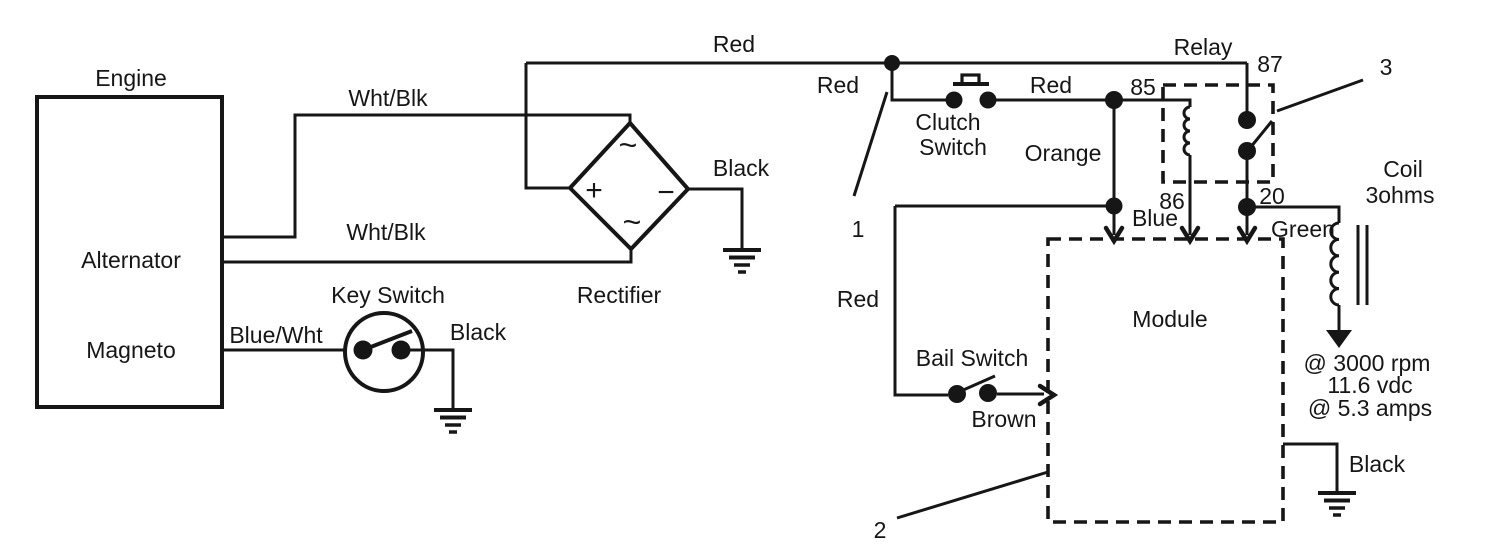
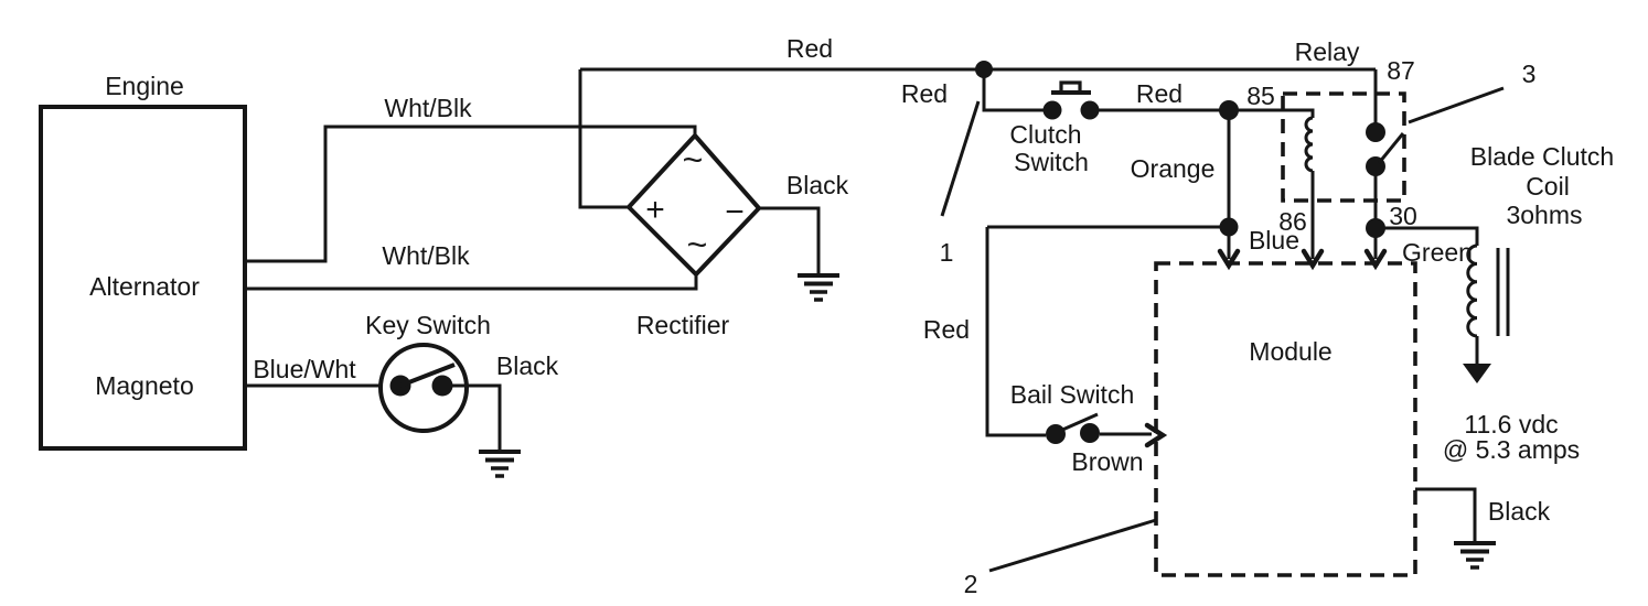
  Engine
  Alternator
  Magneto
  Wht/Blk
  Wht/Blk
  ~
  +
  −
  ~
  Rectifier
  Black
  Blue/Wht
  Key Switch
  Black
  Red
  Red
  1
  Clutch
  Switch
  Red
  85
  Orange
  Relay
  87
  86
- 20
+ 30
  3
  Blue
  Green
  Red
  Bail Switch
  Brown
  Module
  2
  Black
+ Blade Clutch
  Coil
  3ohms
- @ 3000 rpm
  11.6 vdc
  @ 5.3 amps
